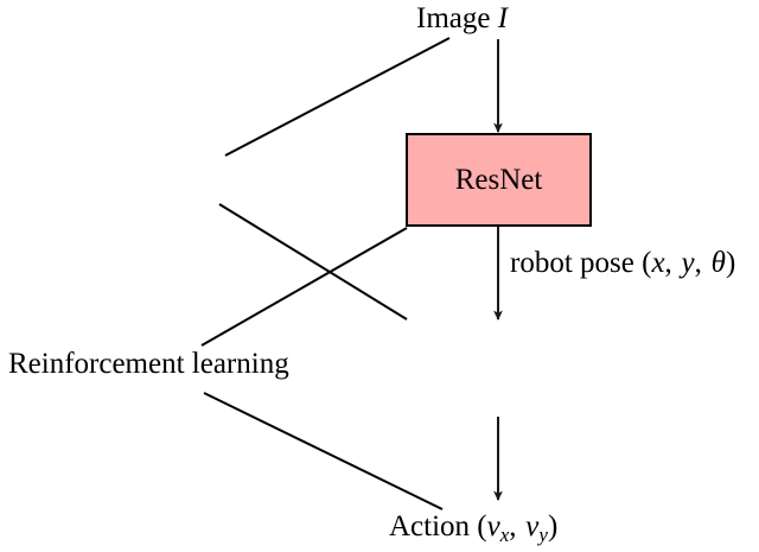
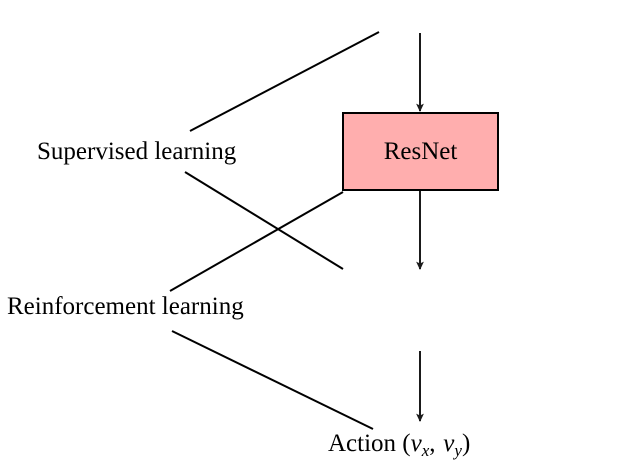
  ResNet
- Image I
- robot pose (x, y, θ)
  Action (vx, vy)
+ Supervised learning
  Reinforcement learning
